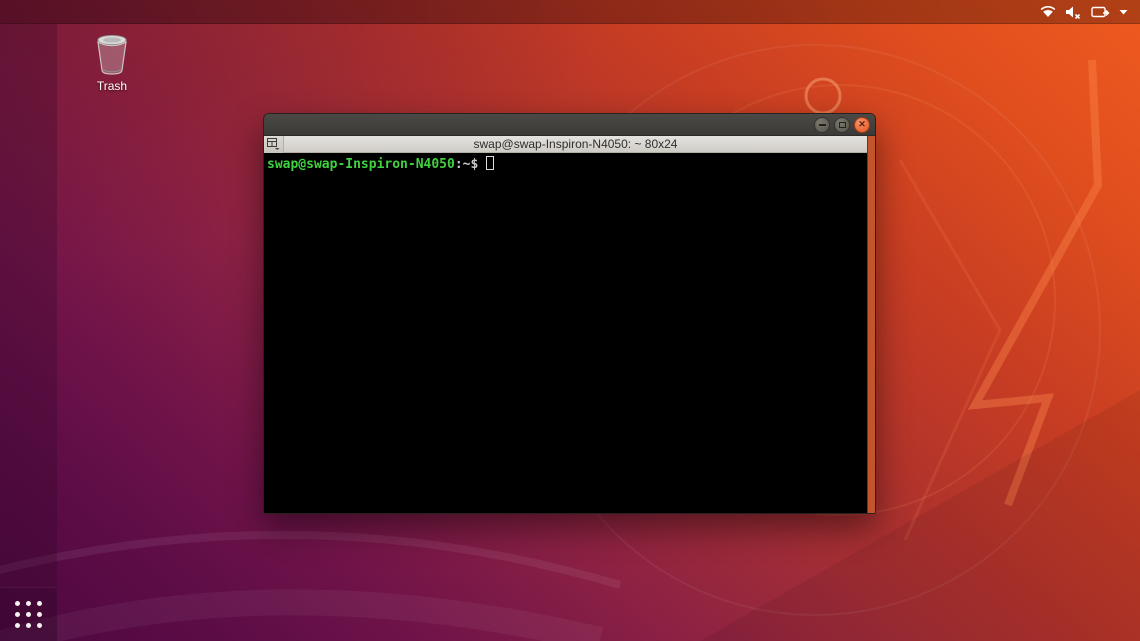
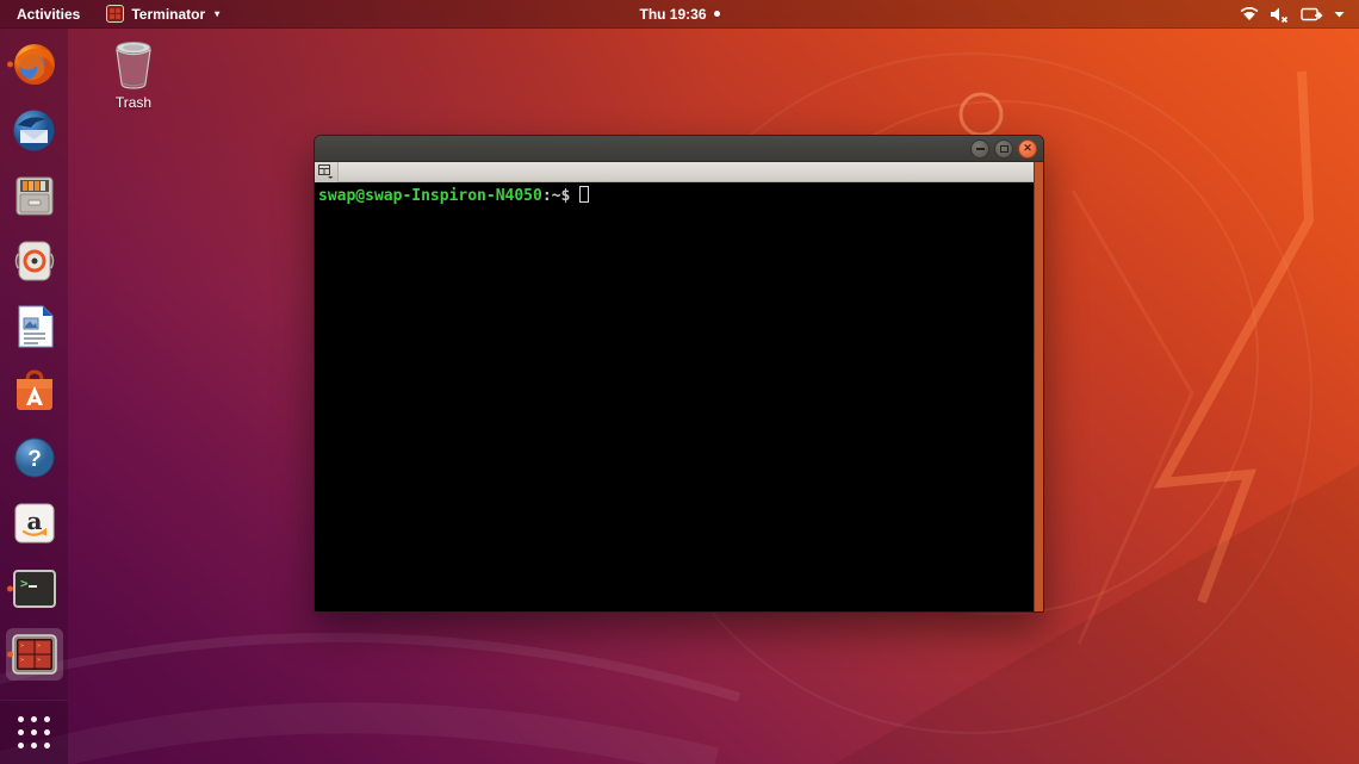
+ Activities
+ Terminator
+ ▾
+ Thu 19:36
+ ?
+ a
+ >
  Trash
  ✕
- swap@swap-Inspiron-N4050: ~ 80x24
  swap@swap-Inspiron-N4050:~$
